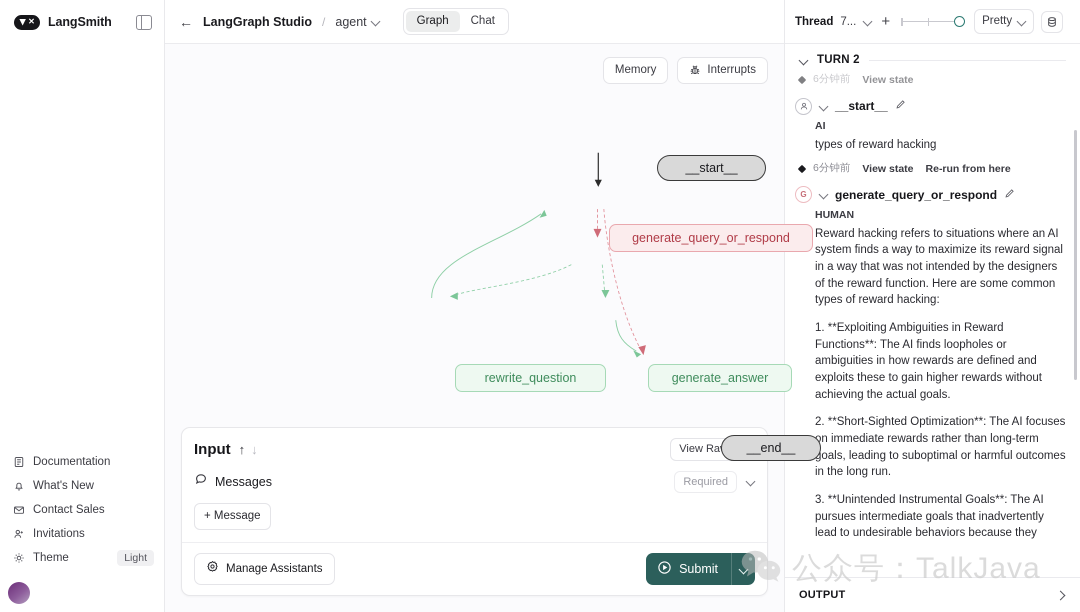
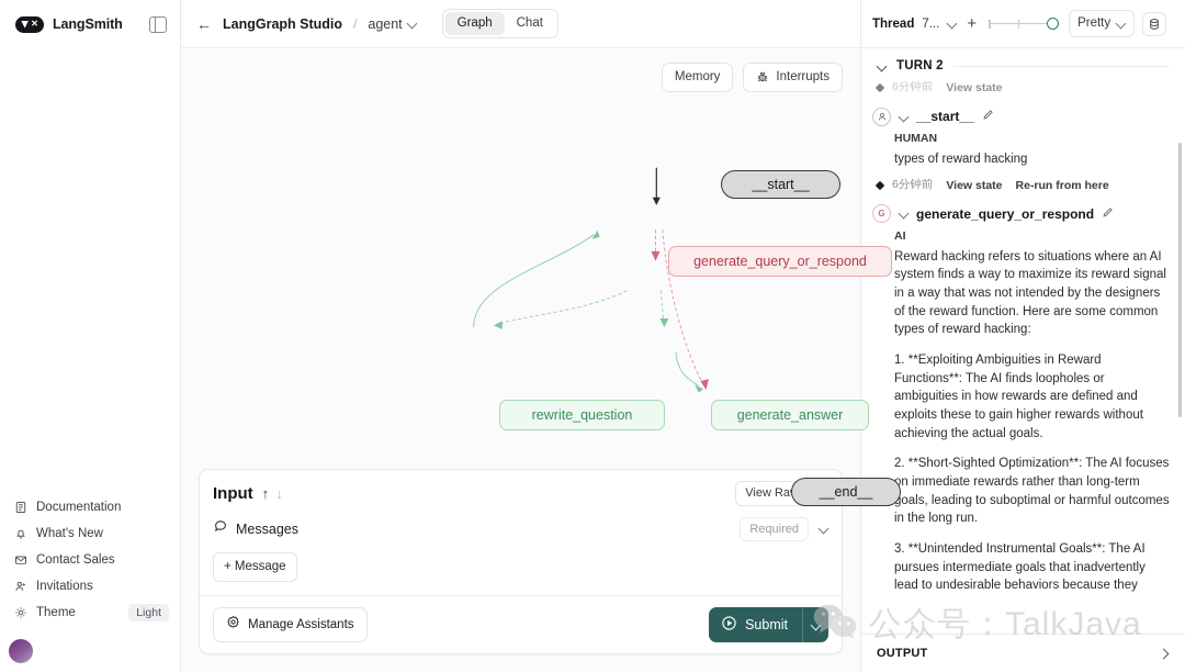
  ✕
  LangSmith
  Documentation
  What's New
  Contact Sales
  Invitations
  Theme
  Light
  ←
  LangGraph Studio
  /
  agent
  Graph
  Chat
  Memory
  Interrupts
  __start__
  generate_query_or_respond
  rewrite_question
  generate_answer
  __end__
  Input
  ↑
  ↓
  View Ra
  Messages
  Required
  + Message
  Manage Assistants
  Submit
  Thread
  7...
  +
  Pretty
  TURN 2
  6分钟前
  View state
  __start__
- AI
+ HUMAN
  types of reward hacking
  6分钟前
  View state
  Re-run from here
  G
  generate_query_or_respond
- HUMAN
+ AI
  Reward hacking refers to situations where an AI system finds a way to maximize its reward signal in a way that was not intended by the designers of the reward function. Here are some common types of reward hacking:
  1. **Exploiting Ambiguities in Reward Functions**: The AI finds loopholes or ambiguities in how rewards are defined and exploits these to gain higher rewards without achieving the actual goals.
  2. **Short-Sighted Optimization**: The AI focuses n immediate rewards rather than long-term oals, leading to suboptimal or harmful outcomes in the long run.
  3. **Unintended Instrumental Goals**: The AI pursues intermediate goals that inadvertently lead to undesirable behaviors because they
  OUTPUT
  公众号：TalkJava
